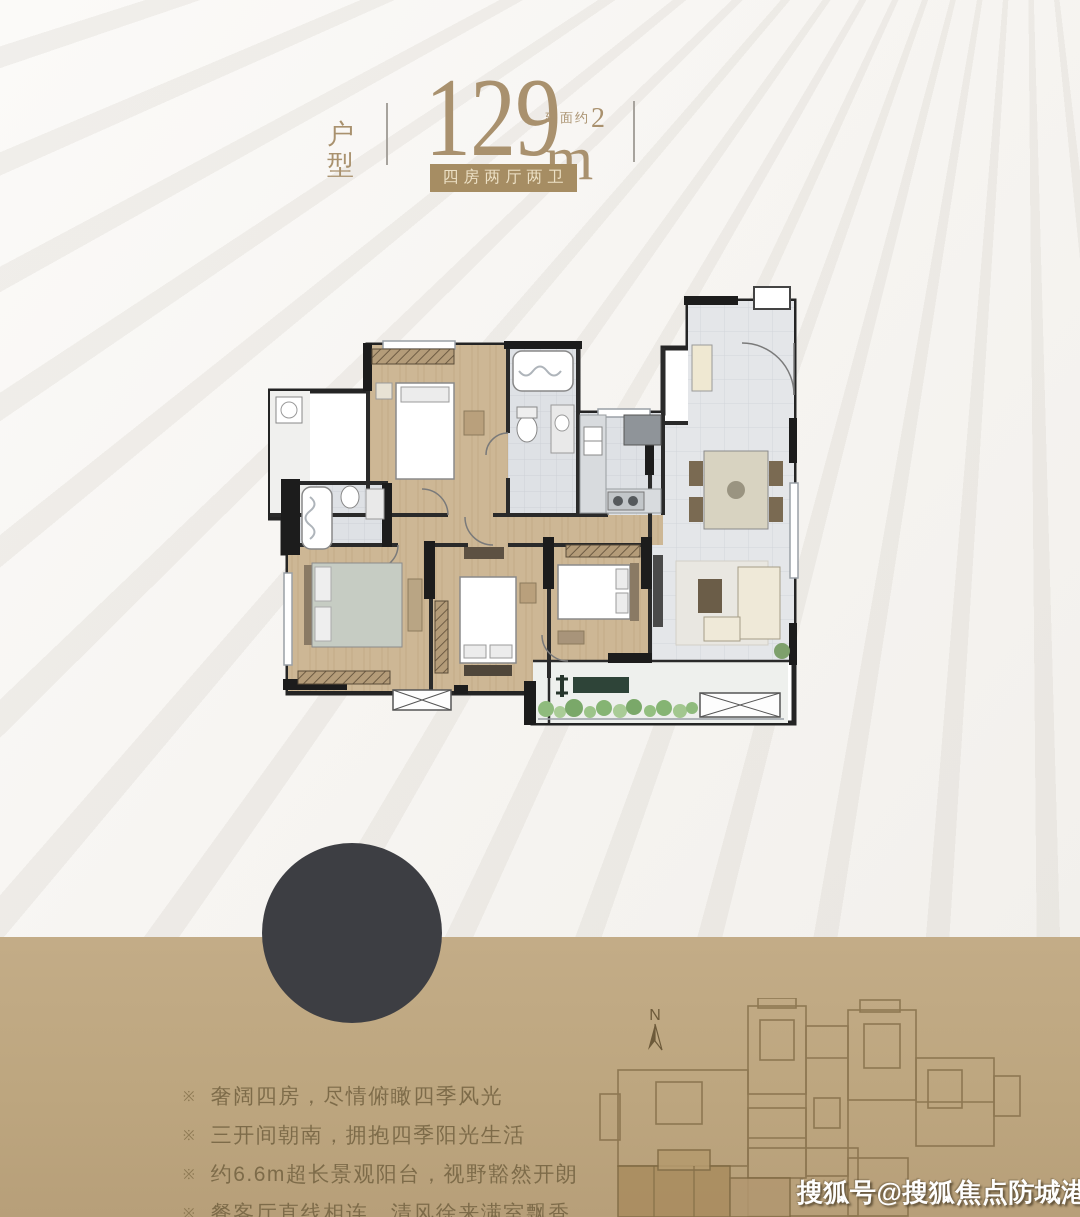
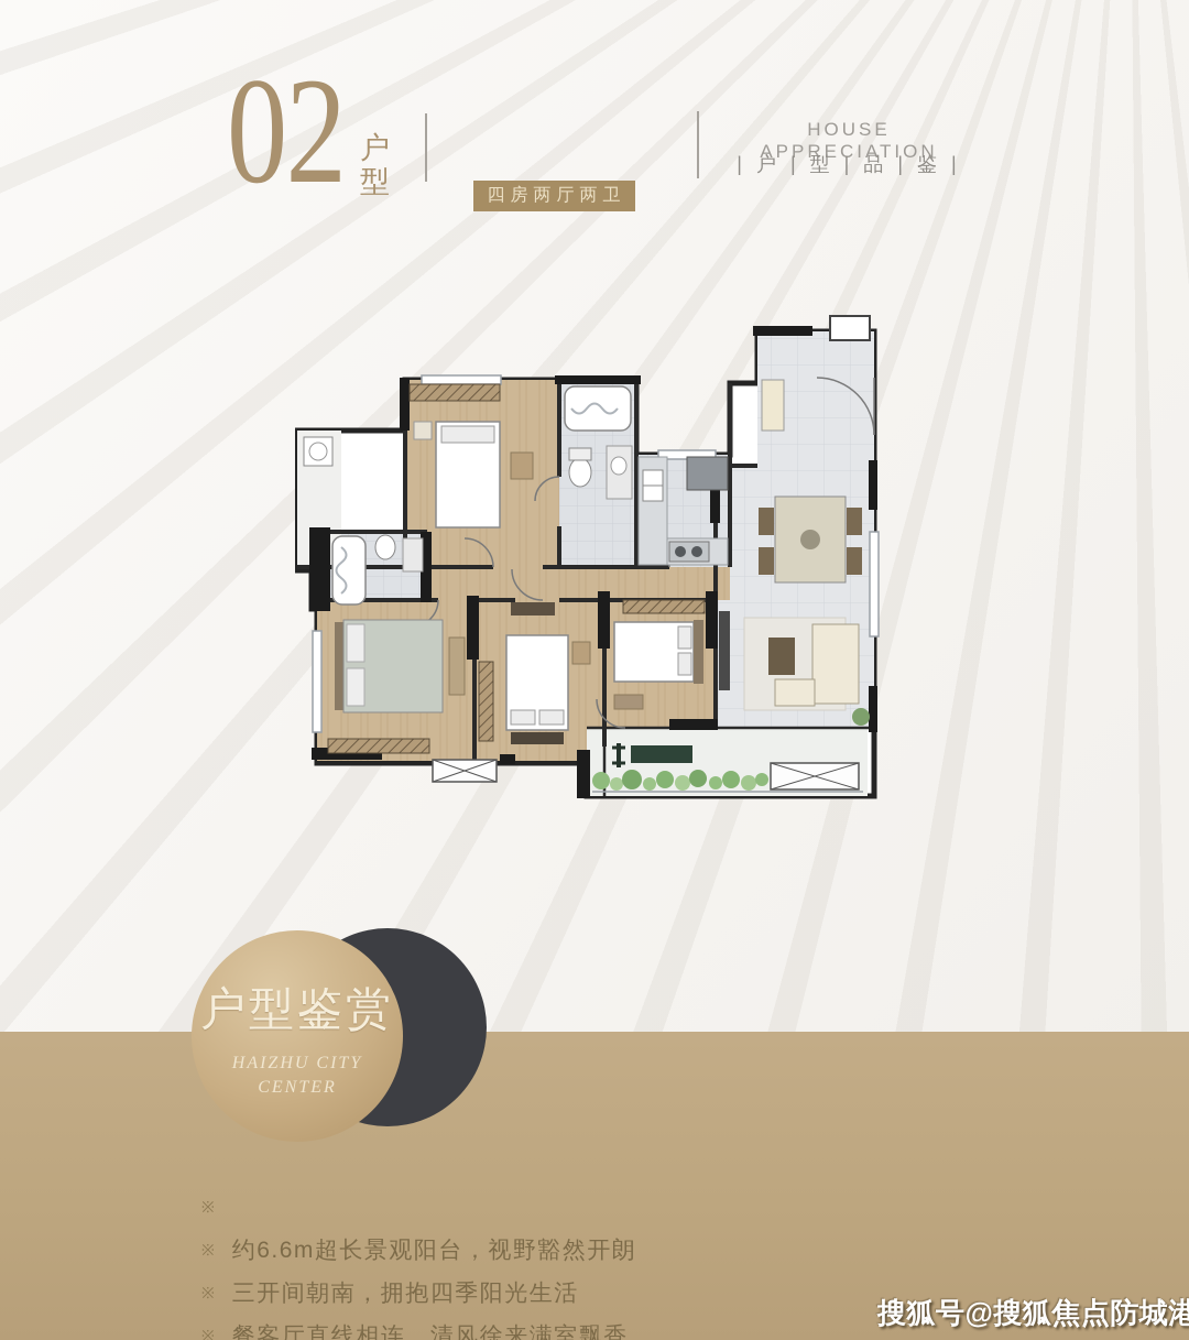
+ 02
  户
  型
- 129
- 建面约2
- m
  四房两厅两卫
+ HOUSE APPRECIATION
+ | 户 | 型 | 品 | 鉴 |
+ 户型鉴赏
+ HAIZHU CITY
+ CENTER
  ※
- 奢阔四房，尽情俯瞰四季风光
  ※
- 三开间朝南，拥抱四季阳光生活
+ 约6.6m超长景观阳台，视野豁然开朗
  ※
- 约6.6m超长景观阳台，视野豁然开朗
+ 三开间朝南，拥抱四季阳光生活
  ※
  餐客厅直线相连，清风徐来满室飘香
- N
  搜狐号@搜狐焦点防城港
